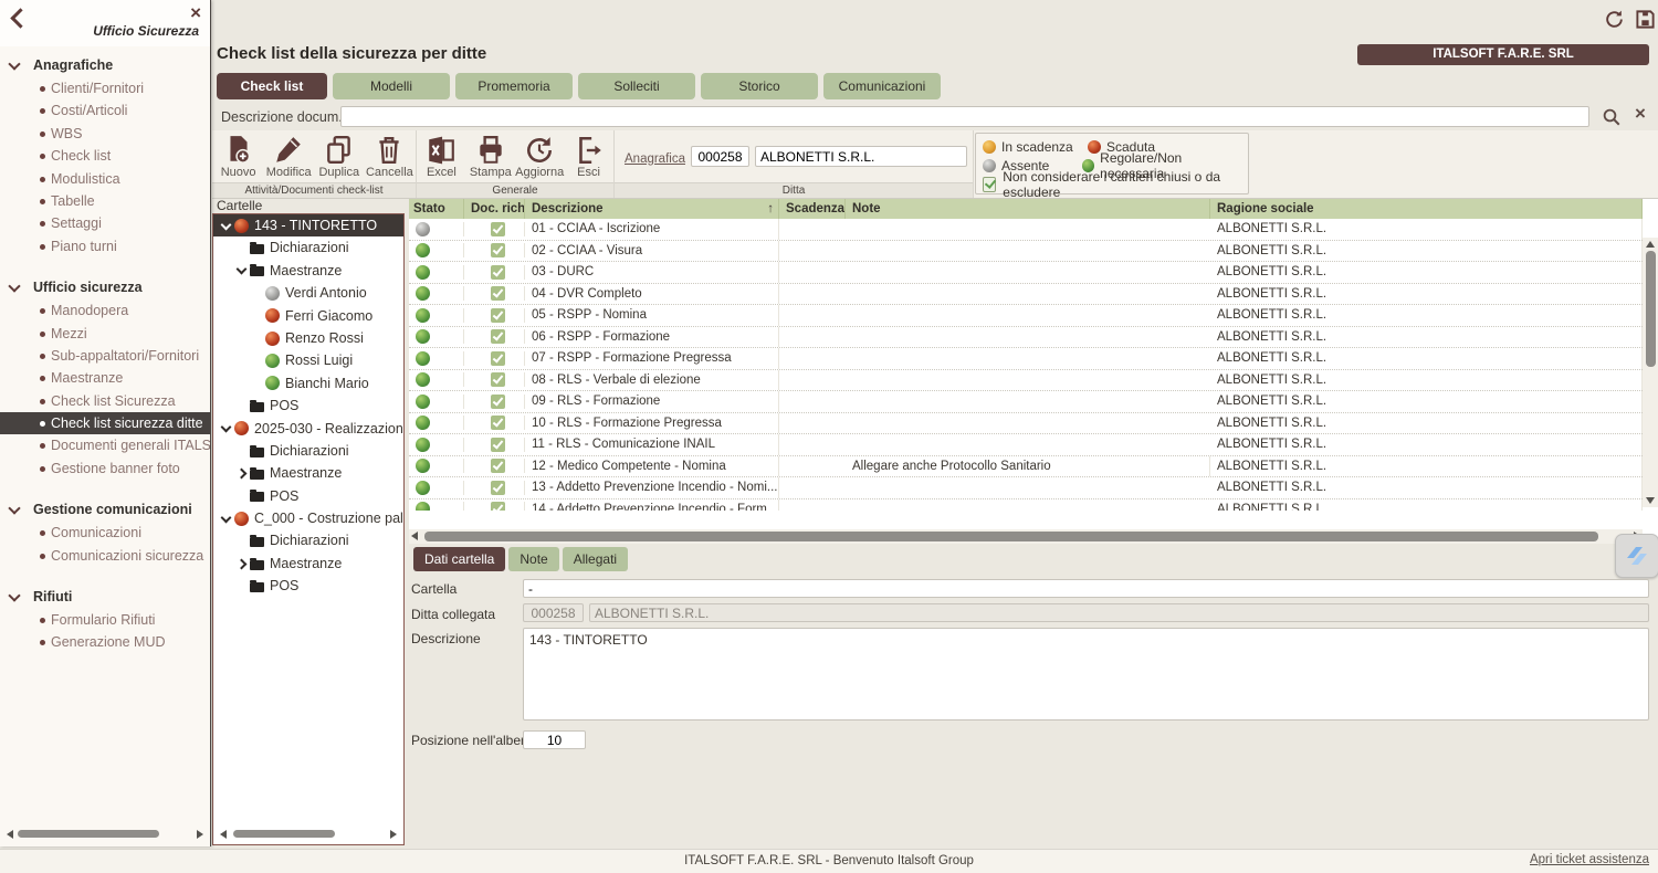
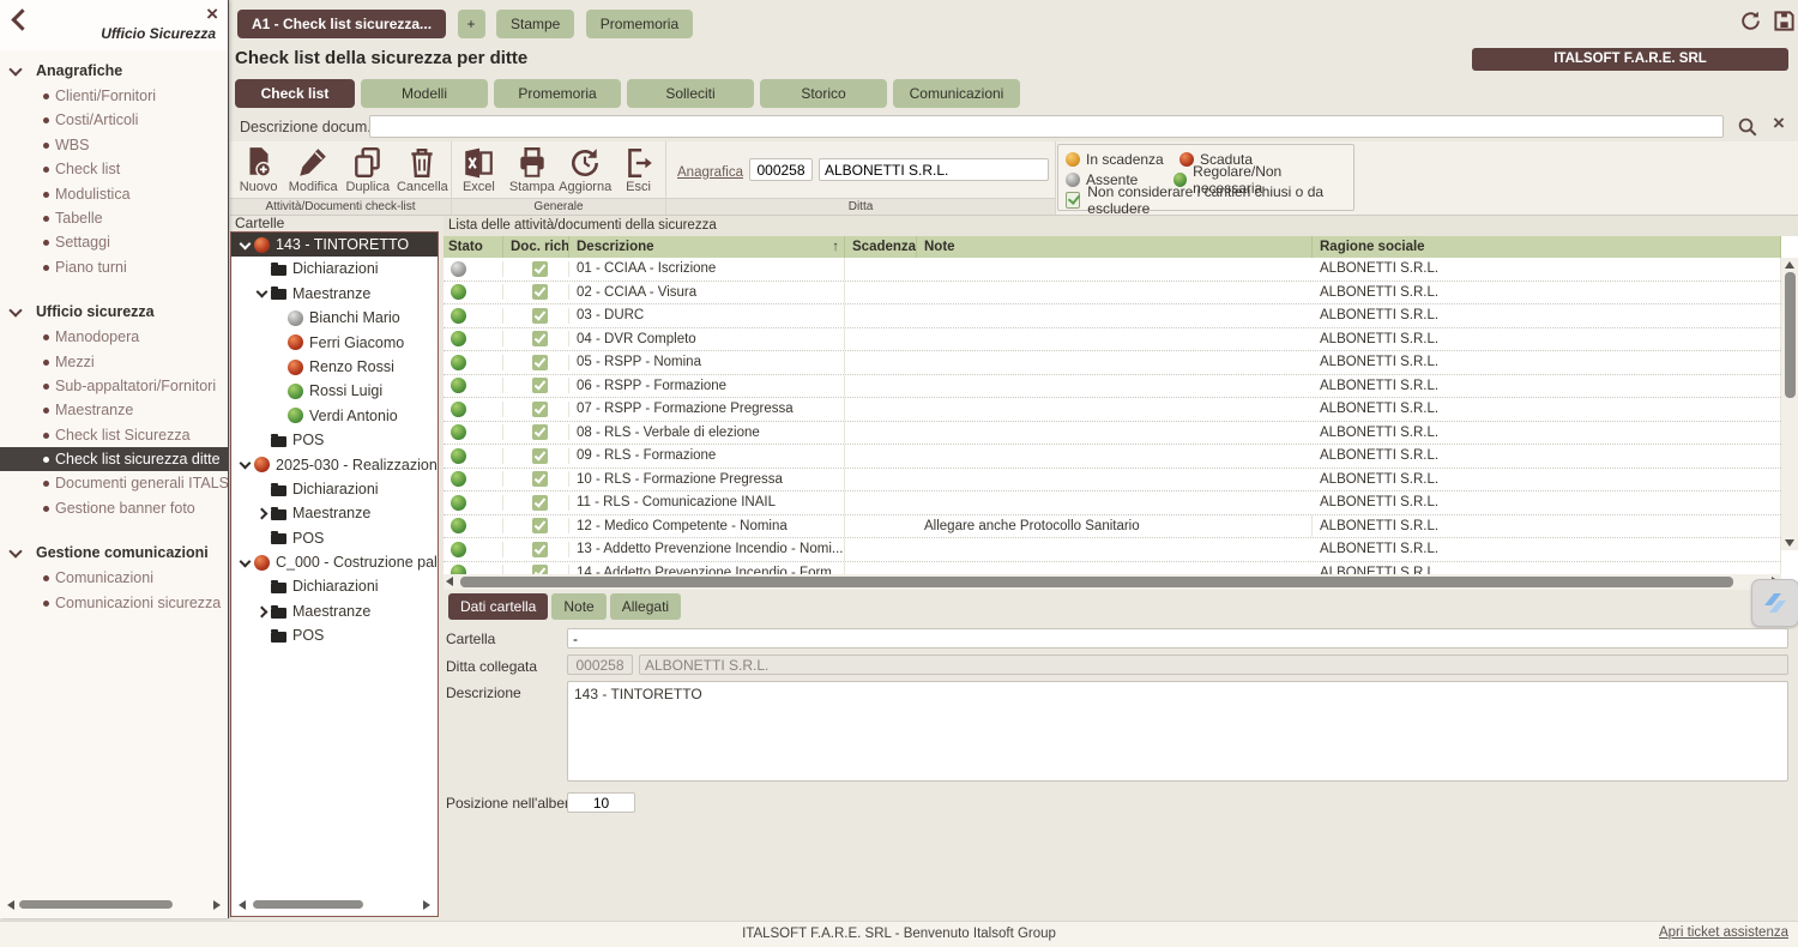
+ A1 - Check list sicurezza... + Stampe Promemoria
  Check list della sicurezza per ditte
  ITALSOFT F.A.R.E. SRL
  Check list
  Modelli
  Promemoria
  Solleciti
  Storico
  Comunicazioni
  Descrizione docum
  ×
  Nuovo
  Modifica
  Duplica
  Cancella
  Attività/Documenti check-list
  Excel
  Stampa
  Aggiorna
  Esci
  Generale
  Anagrafica
  000258
  ALBONETTI S.R.L.
  Ditta
  In scadenza
  Scaduta
  Assente
  Regolare/Non necessaria
  Non considerare i cantieri chiusi o da escludere
  Cartelle
  143 - TINTORETTO
  Dichiarazioni
  Maestranze
- Verdi Antonio
+ Bianchi Mario
  Ferri Giacomo
  Renzo Rossi
  Rossi Luigi
- Bianchi Mario
+ Verdi Antonio
  POS
  2025-030 - Realizzazion
  Dichiarazioni
  Maestranze
  POS
  C_000 - Costruzione pal
  Dichiarazioni
  Maestranze
  POS
+ Lista delle attività/documenti della sicurezza
  Stato
  Doc. rich
  ↑
  Descrizione
  Scadenza
  Note
  Ragione sociale
  01 - CCIAA - Iscrizione
  ALBONETTI S.R.L.
  02 - CCIAA - Visura
  ALBONETTI S.R.L.
  03 - DURC
  ALBONETTI S.R.L.
  04 - DVR Completo
  ALBONETTI S.R.L.
  05 - RSPP - Nomina
  ALBONETTI S.R.L.
  06 - RSPP - Formazione
  ALBONETTI S.R.L.
  07 - RSPP - Formazione Pregressa
  ALBONETTI S.R.L.
  08 - RLS - Verbale di elezione
  ALBONETTI S.R.L.
  09 - RLS - Formazione
  ALBONETTI S.R.L.
  10 - RLS - Formazione Pregressa
  ALBONETTI S.R.L.
  11 - RLS - Comunicazione INAIL
  ALBONETTI S.R.L.
  12 - Medico Competente - Nomina
  Allegare anche Protocollo Sanitario
  ALBONETTI S.R.L.
  13 - Addetto Prevenzione Incendio - Nomi...
  ALBONETTI S.R.L.
  14 - Addetto Prevenzione Incendio - Form...
  ALBONETTI S.R.L.
  Dati cartella
  Note
  Allegati
  Cartella
  -
  Ditta collegata
  000258
  ALBONETTI S.R.L.
  Descrizione
  143 - TINTORETTO
  Posizione nell'albe
  10
  ×
  Ufficio Sicurezza
  Anagrafiche
  Clienti/Fornitori
  Costi/Articoli
  WBS
  Check list
  Modulistica
  Tabelle
  Settaggi
  Piano turni
  Ufficio sicurezza
  Manodopera
  Mezzi
  Sub-appaltatori/Fornitori
  Maestranze
  Check list Sicurezza
  Check list sicurezza ditte
  Documenti generali ITALS
  Gestione banner foto
  Gestione comunicazioni
  Comunicazioni
  Comunicazioni sicurezza
- Rifiuti
- Formulario Rifiuti
- Generazione MUD
  ITALSOFT F.A.R.E. SRL - Benvenuto Italsoft Group
  Apri ticket assistenza
